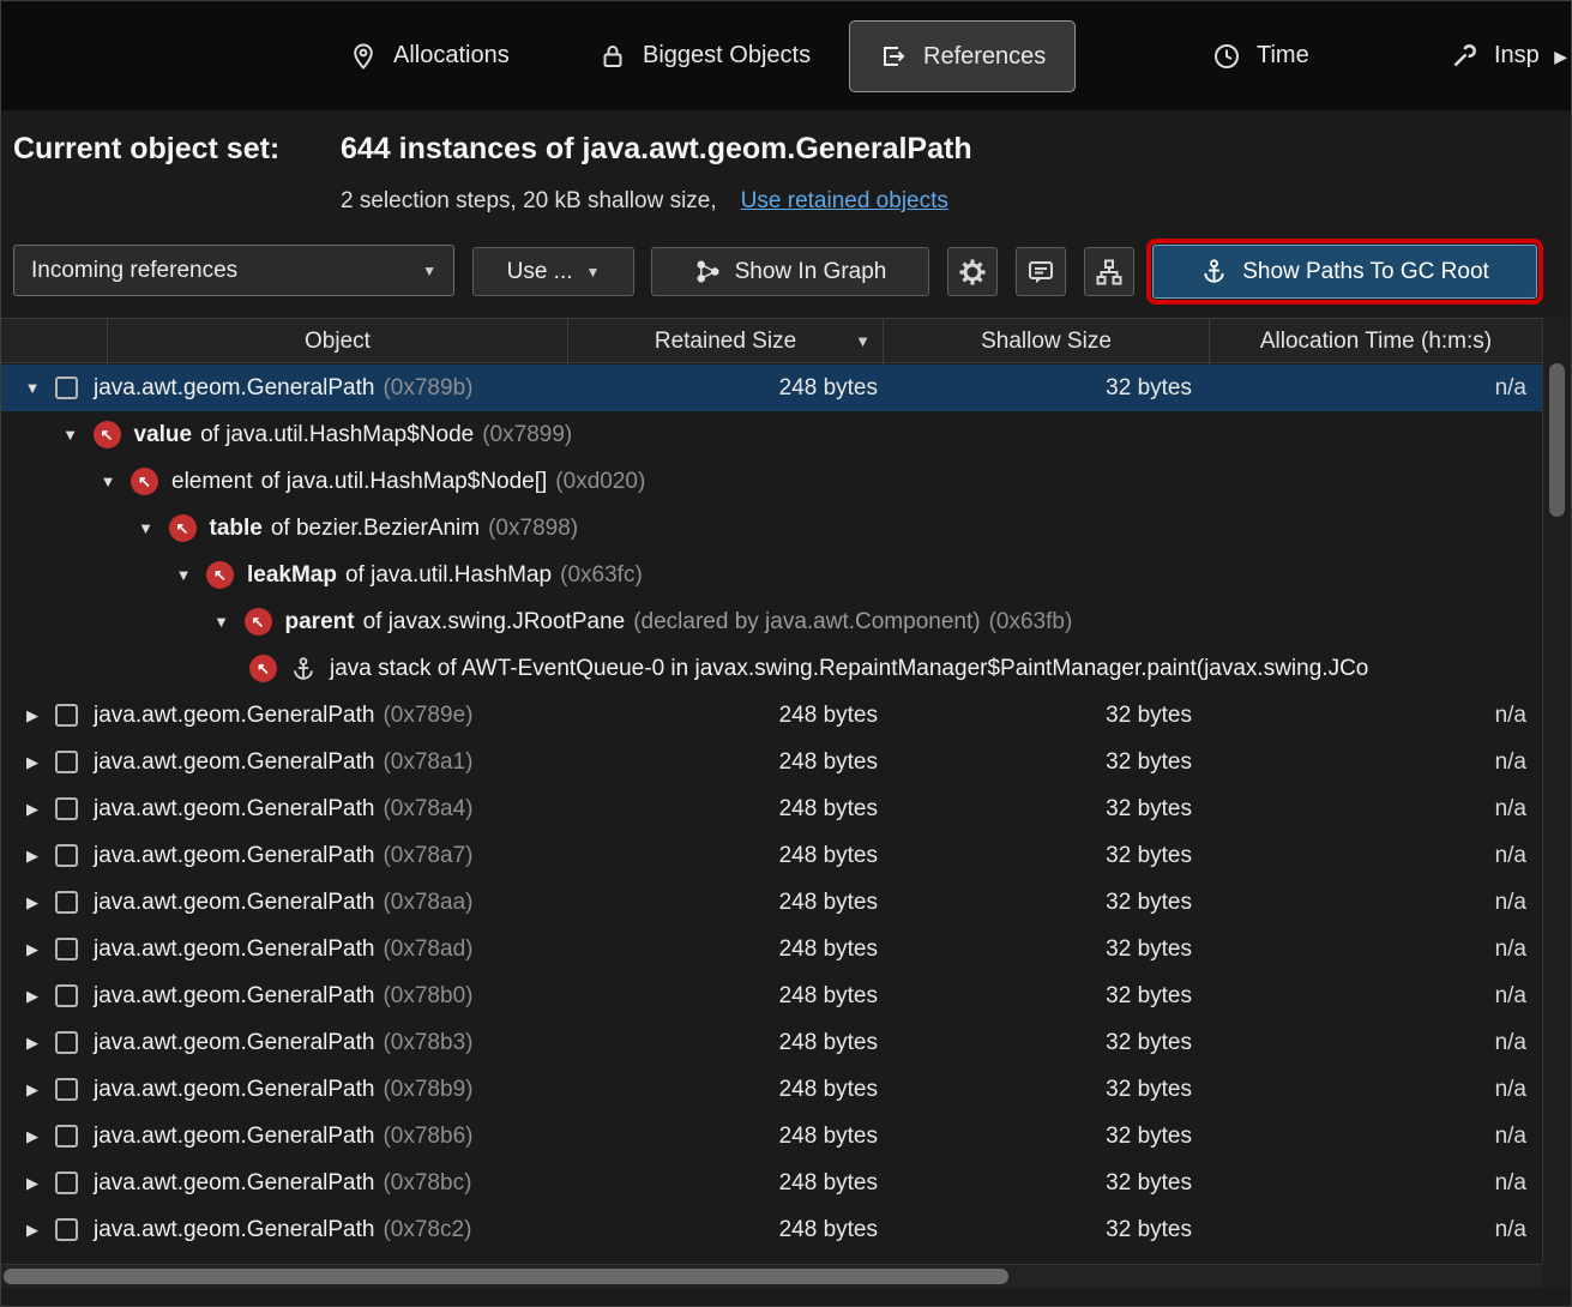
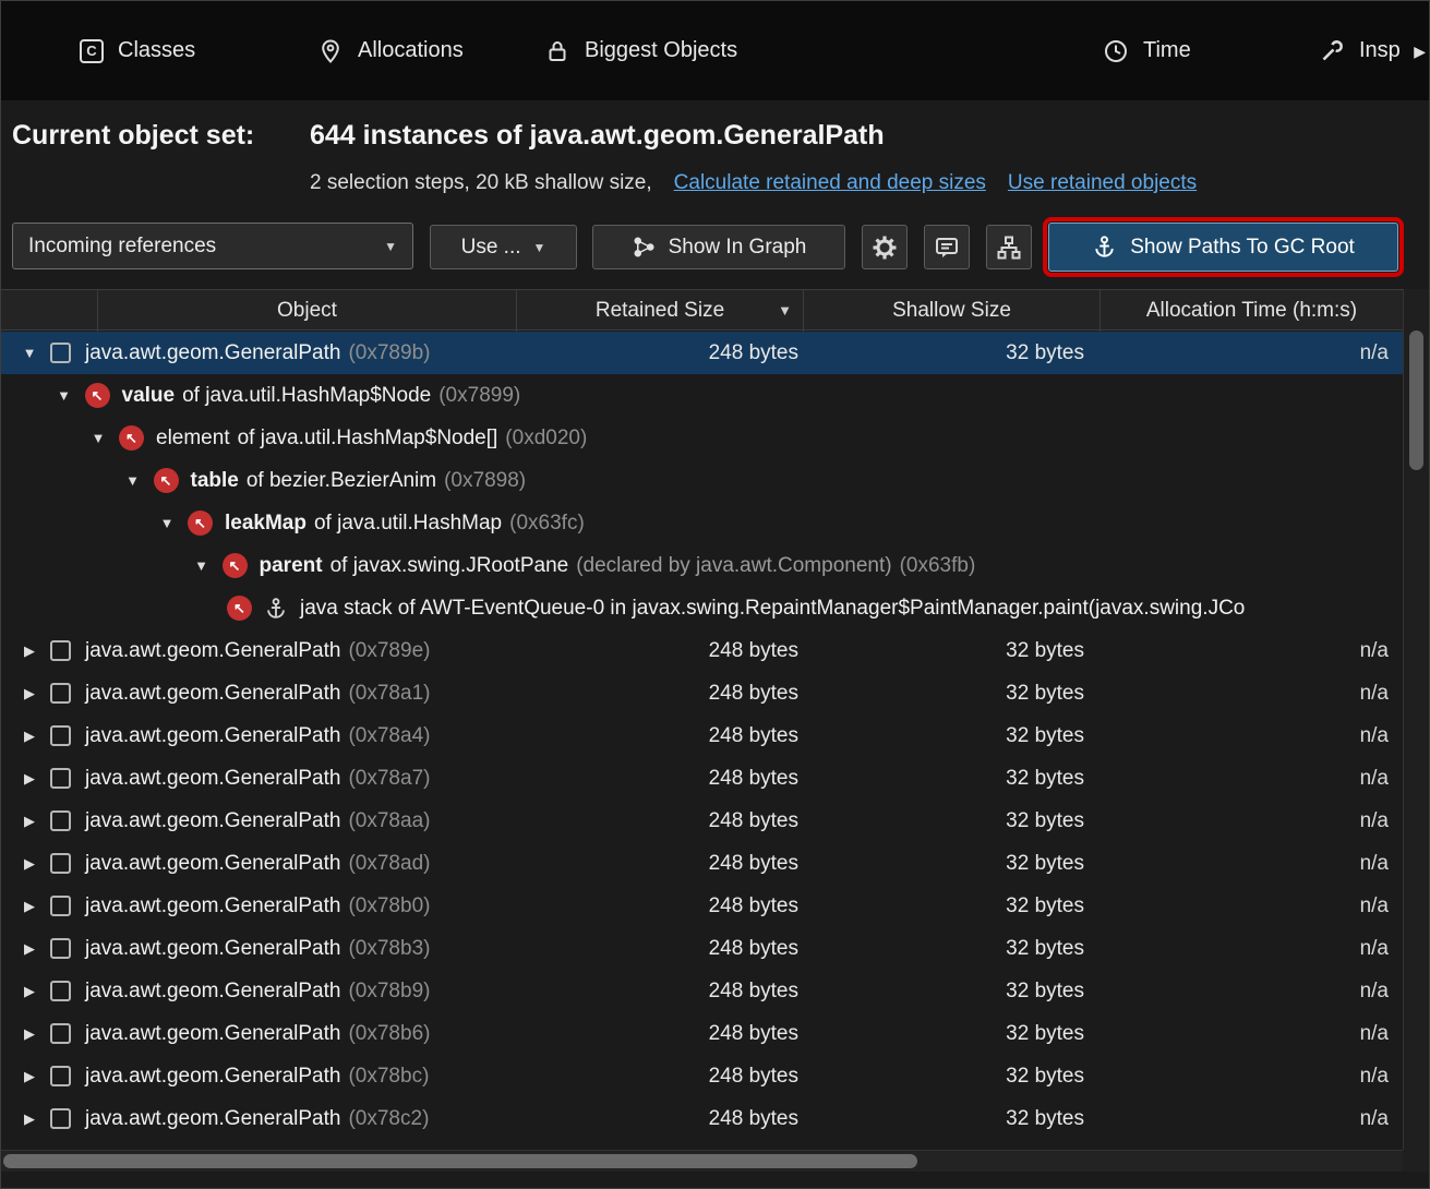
+ C
+ Classes
  Allocations
  Biggest Objects
- References
  Time
  Insp
  ▶
  Current object set:
  644 instances of java.awt.geom.GeneralPath
  2 selection steps, 20 kB shallow size,
+ Calculate retained and deep sizes
  Use retained objects
  Incoming references
  ▼
  Use ...
  ▼
  Show In Graph
  Show Paths To GC Root
  Object
  Retained Size
  ▼
  Shallow Size
  Allocation Time (h:m:s)
  ▼
  java.awt.geom.GeneralPath
  (0x789b)
  248 bytes
  32 bytes
  n/a
  ▼
  ↖
  value of java.util.HashMap$Node (0x7899)
  ▼
  ↖
  element of java.util.HashMap$Node[] (0xd020)
  ▼
  ↖
  table of bezier.BezierAnim (0x7898)
  ▼
  ↖
  leakMap of java.util.HashMap (0x63fc)
  ▼
  ↖
  parent of javax.swing.JRootPane (declared by java.awt.Component) (0x63fb)
  ↖
  java stack of AWT-EventQueue-0 in javax.swing.RepaintManager$PaintManager.paint(javax.swing.JCo
  ▶
  java.awt.geom.GeneralPath
  (0x789e)
  248 bytes
  32 bytes
  n/a
  ▶
  java.awt.geom.GeneralPath
  (0x78a1)
  248 bytes
  32 bytes
  n/a
  ▶
  java.awt.geom.GeneralPath
  (0x78a4)
  248 bytes
  32 bytes
  n/a
  ▶
  java.awt.geom.GeneralPath
  (0x78a7)
  248 bytes
  32 bytes
  n/a
  ▶
  java.awt.geom.GeneralPath
  (0x78aa)
  248 bytes
  32 bytes
  n/a
  ▶
  java.awt.geom.GeneralPath
  (0x78ad)
  248 bytes
  32 bytes
  n/a
  ▶
  java.awt.geom.GeneralPath
  (0x78b0)
  248 bytes
  32 bytes
  n/a
  ▶
  java.awt.geom.GeneralPath
  (0x78b3)
  248 bytes
  32 bytes
  n/a
  ▶
  java.awt.geom.GeneralPath
  (0x78b9)
  248 bytes
  32 bytes
  n/a
  ▶
  java.awt.geom.GeneralPath
  (0x78b6)
  248 bytes
  32 bytes
  n/a
  ▶
  java.awt.geom.GeneralPath
  (0x78bc)
  248 bytes
  32 bytes
  n/a
  ▶
  java.awt.geom.GeneralPath
  (0x78c2)
  248 bytes
  32 bytes
  n/a
